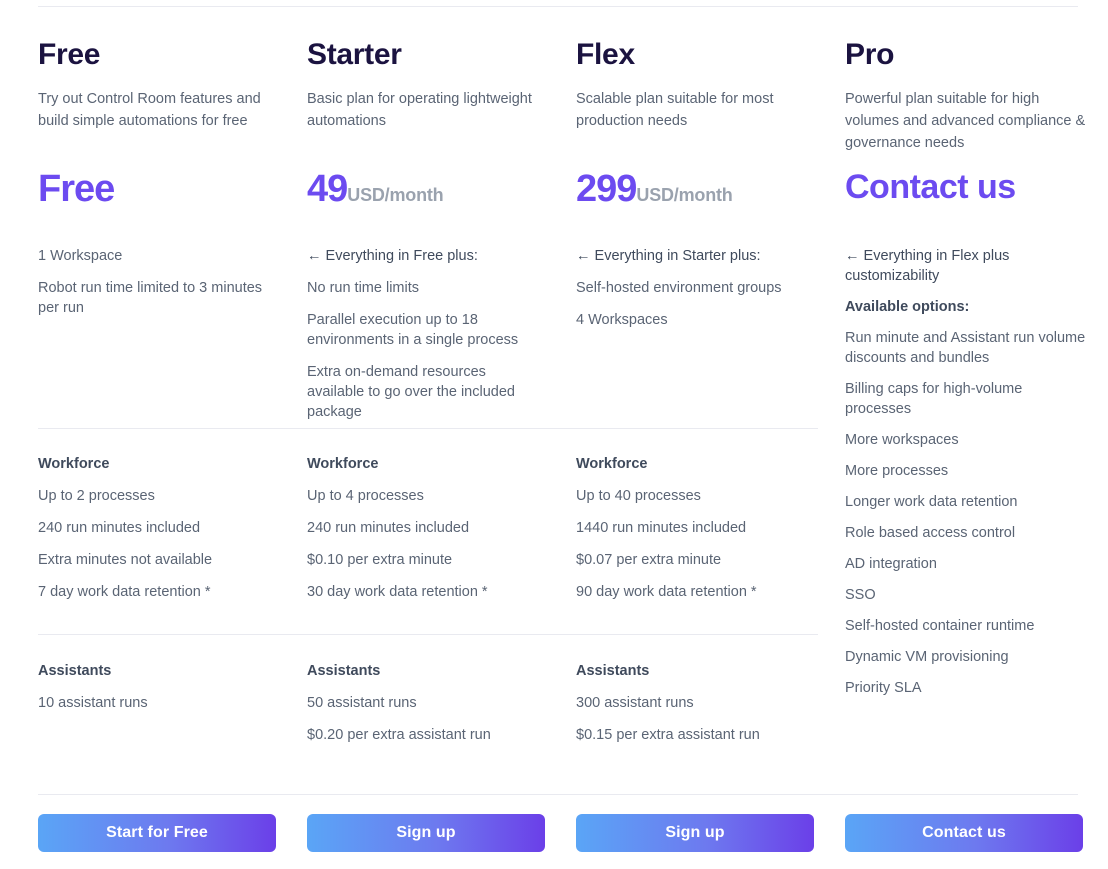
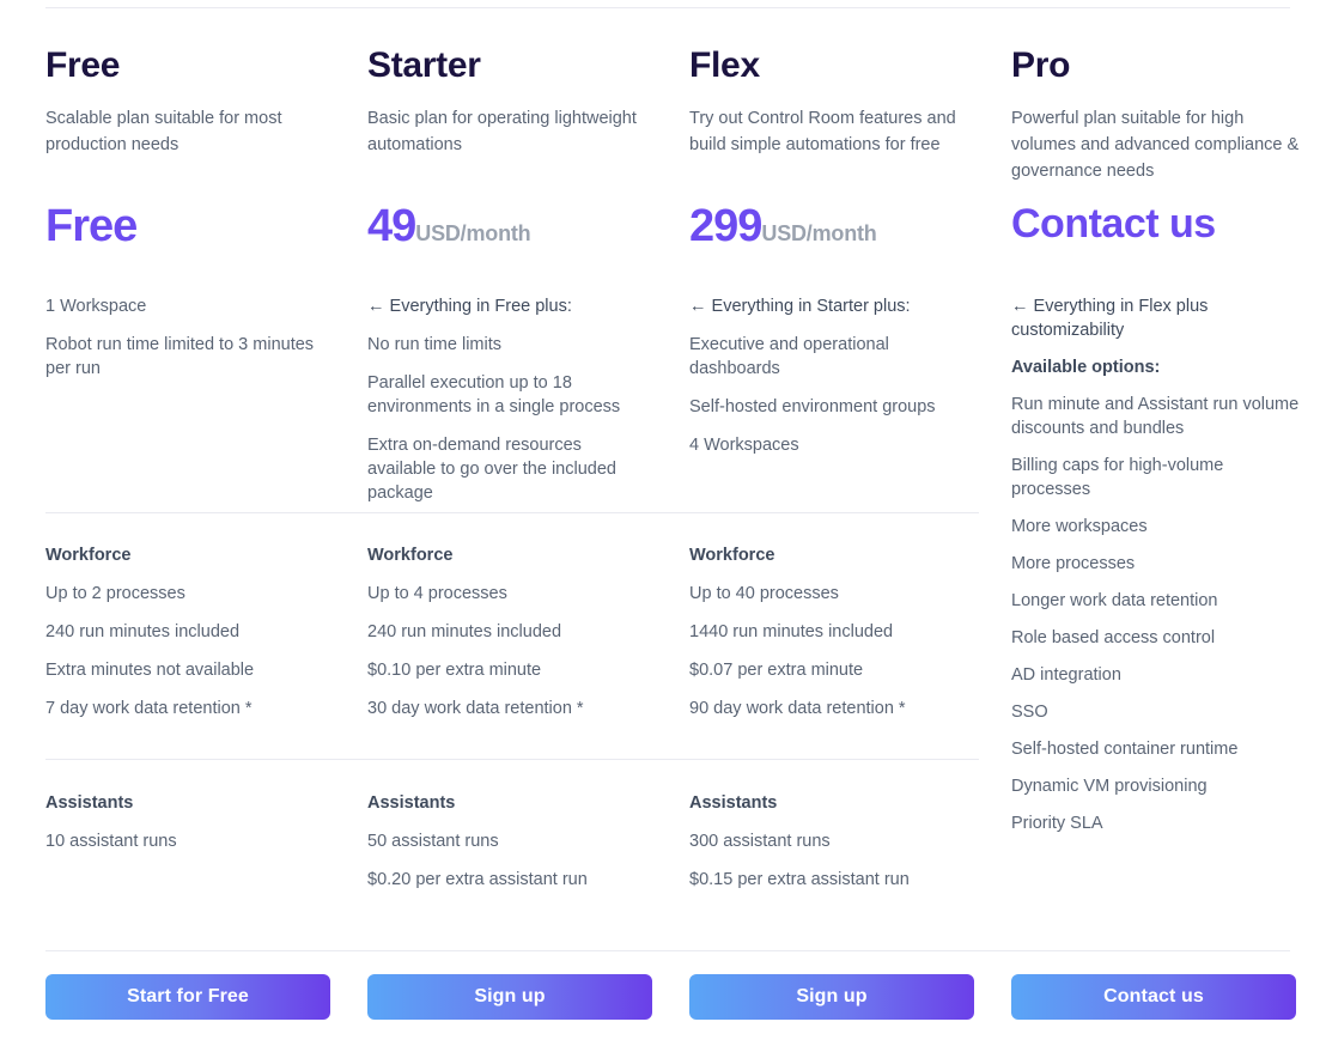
  Free
- Try out Control Room features and build simple automations for free
+ Scalable plan suitable for most production needs
  Free
  1 Workspace
  Robot run time limited to 3 minutes per run
  Workforce
  Up to 2 processes
  240 run minutes included
  Extra minutes not available
  7 day work data retention *
  Assistants
  10 assistant runs
  Starter
  Basic plan for operating lightweight automations
  49USD/month
  ← Everything in Free plus:
  No run time limits
  Parallel execution up to 18 environments in a single process
  Extra on-demand resources available to go over the included package
  Workforce
  Up to 4 processes
  240 run minutes included
  $0.10 per extra minute
  30 day work data retention *
  Assistants
  50 assistant runs
  $0.20 per extra assistant run
  Flex
- Scalable plan suitable for most production needs
+ Try out Control Room features and build simple automations for free
  299USD/month
  ← Everything in Starter plus:
+ Executive and operational dashboards
  Self-hosted environment groups
  4 Workspaces
  Workforce
  Up to 40 processes
  1440 run minutes included
  $0.07 per extra minute
  90 day work data retention *
  Assistants
  300 assistant runs
  $0.15 per extra assistant run
  Pro
  Powerful plan suitable for high volumes and advanced compliance & governance needs
  Contact us
  ← Everything in Flex plus customizability
  Available options:
  Run minute and Assistant run volume discounts and bundles
  Billing caps for high-volume processes
  More workspaces
  More processes
  Longer work data retention
  Role based access control
  AD integration
  SSO
  Self-hosted container runtime
  Dynamic VM provisioning
  Priority SLA
  Start for Free
  Sign up
  Sign up
  Contact us
